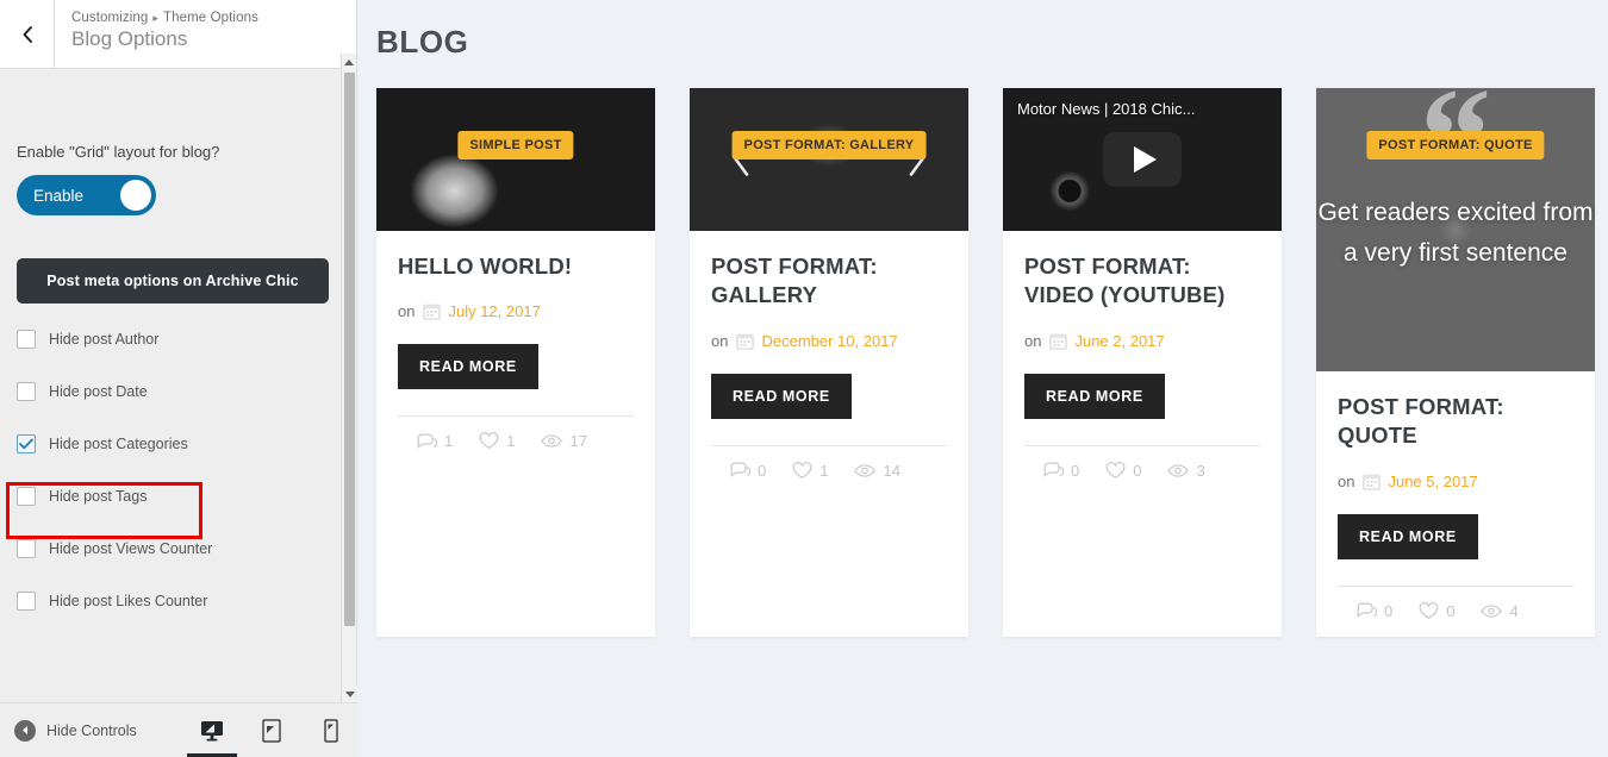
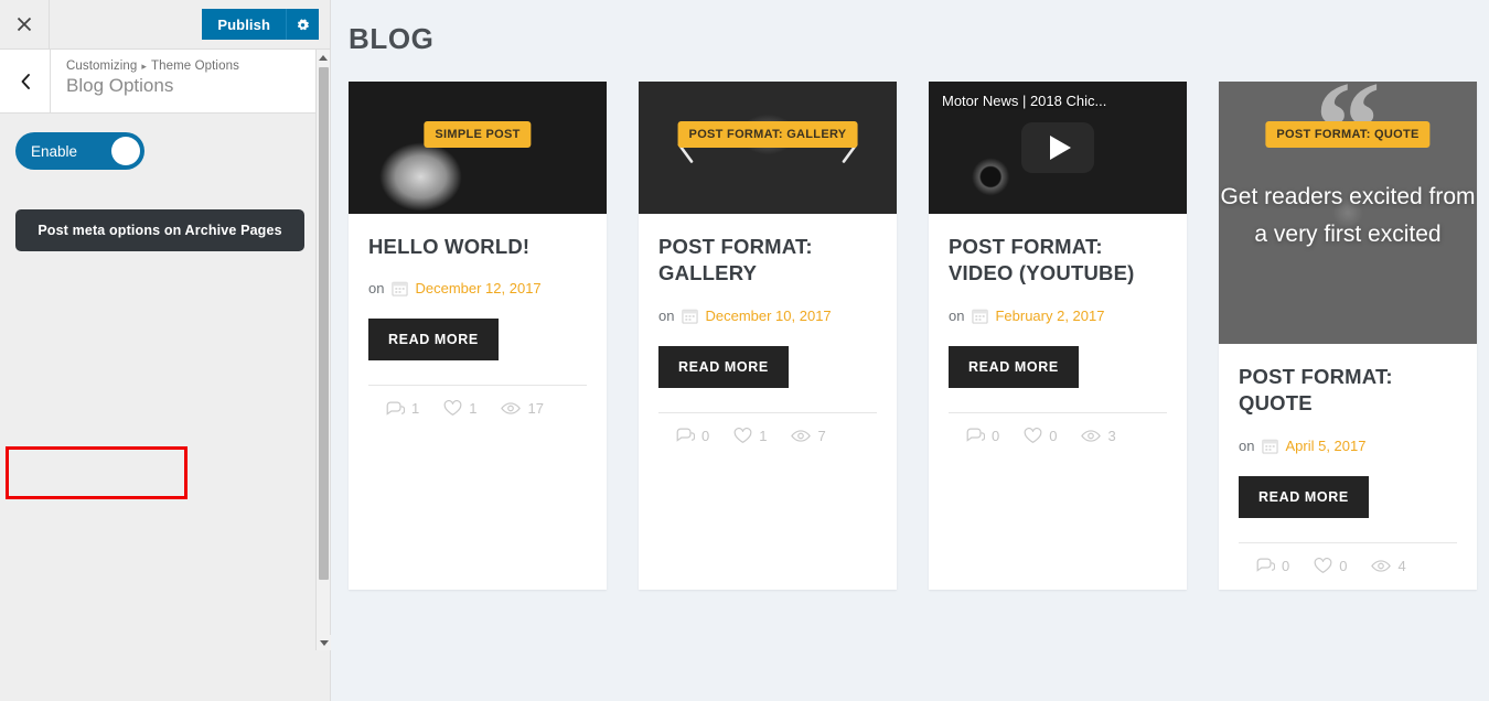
+ Publish
  Customizing ▸ Theme Options
  Blog Options
- Enable "Grid" layout for blog?
  Enable
- Post meta options on Archive Chic
+ Post meta options on Archive Pages
- Hide post Author
- Hide post Date
- Hide post Categories
- Hide post Tags
- Hide post Views Counter
- Hide post Likes Counter
- Hide Controls
  BLOG
  SIMPLE POST
  HELLO WORLD!
  on
- July 12, 2017
+ December 12, 2017
  READ MORE
  1
  1
  17
  POST FORMAT: GALLERY
  POST FORMAT: GALLERY
  on
  December 10, 2017
  READ MORE
  0
  1
- 14
+ 7
  Motor News | 2018 Chic...
  POST FORMAT: VIDEO (YOUTUBE)
  on
- June 2, 2017
+ February 2, 2017
  READ MORE
  0
  0
  3
- Get readers excited from a very first sentence
+ Get readers excited from a very first excited
  POST FORMAT: QUOTE
  POST FORMAT: QUOTE
  on
- June 5, 2017
+ April 5, 2017
  READ MORE
  0
  0
  4
